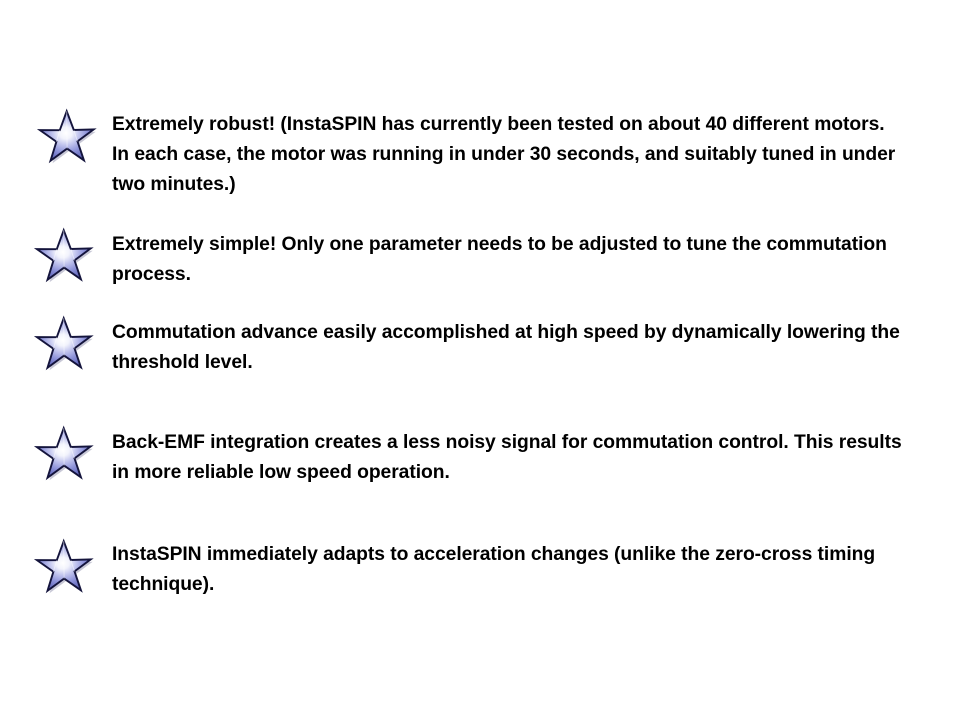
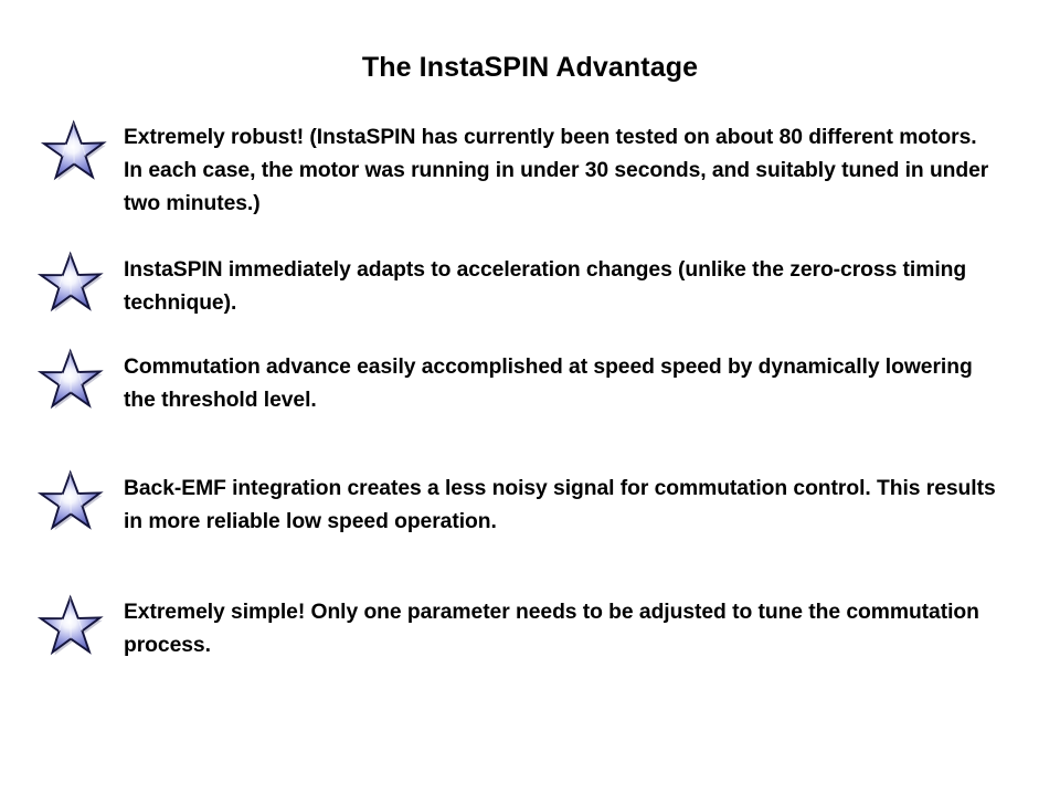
+ The InstaSPIN Advantage
- Extremely robust! (InstaSPIN has currently been tested on about 40 different motors. In each case, the motor was running in under 30 seconds, and suitably tuned in under two minutes.)
+ Extremely robust! (InstaSPIN has currently been tested on about 80 different motors. In each case, the motor was running in under 30 seconds, and suitably tuned in under two minutes.)
- Extremely simple! Only one parameter needs to be adjusted to tune the commutation process.
+ InstaSPIN immediately adapts to acceleration changes (unlike the zero-cross timing technique).
- Commutation advance easily accomplished at high speed by dynamically lowering the threshold level.
+ Commutation advance easily accomplished at speed speed by dynamically lowering the threshold level.
  Back-EMF integration creates a less noisy signal for commutation control. This results in more reliable low speed operation.
- InstaSPIN immediately adapts to acceleration changes (unlike the zero-cross timing technique).
+ Extremely simple! Only one parameter needs to be adjusted to tune the commutation process.
